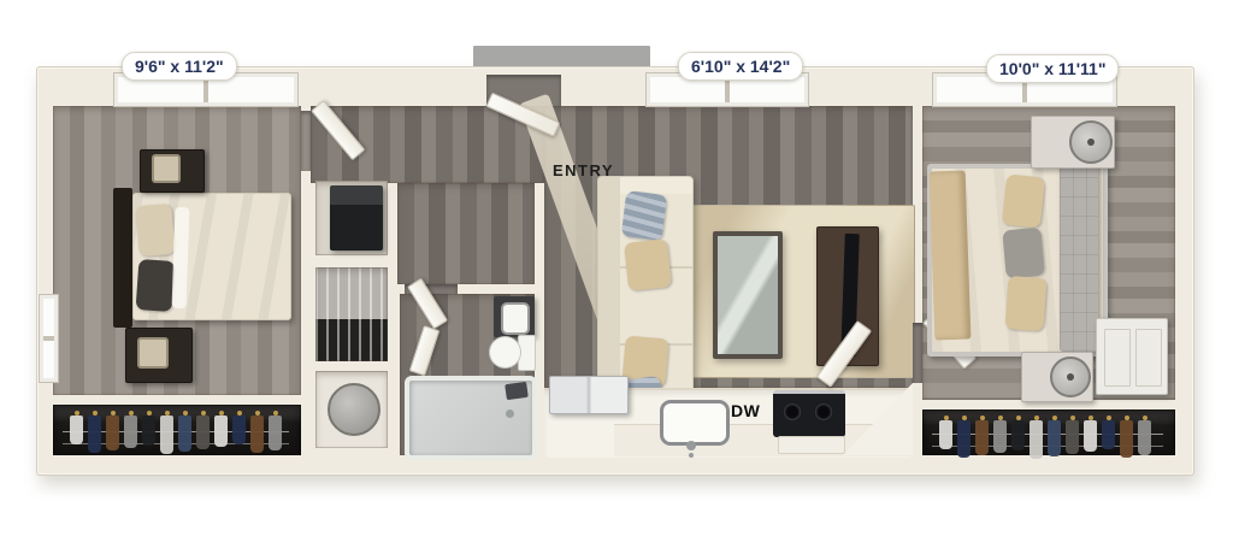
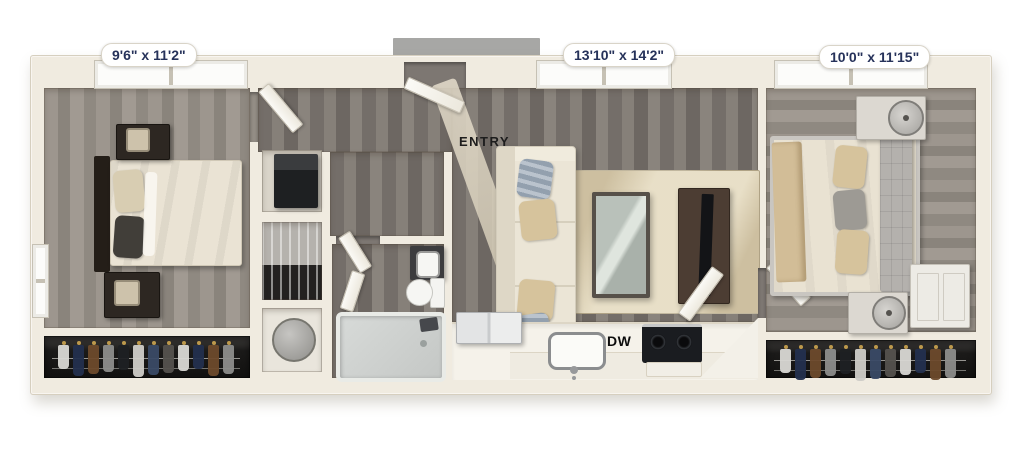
  9'6" x 11'2"
- 6'10" x 14'2"
+ 13'10" x 14'2"
- 10'0" x 11'11"
+ 10'0" x 11'15"
  ENTRY
  DW
